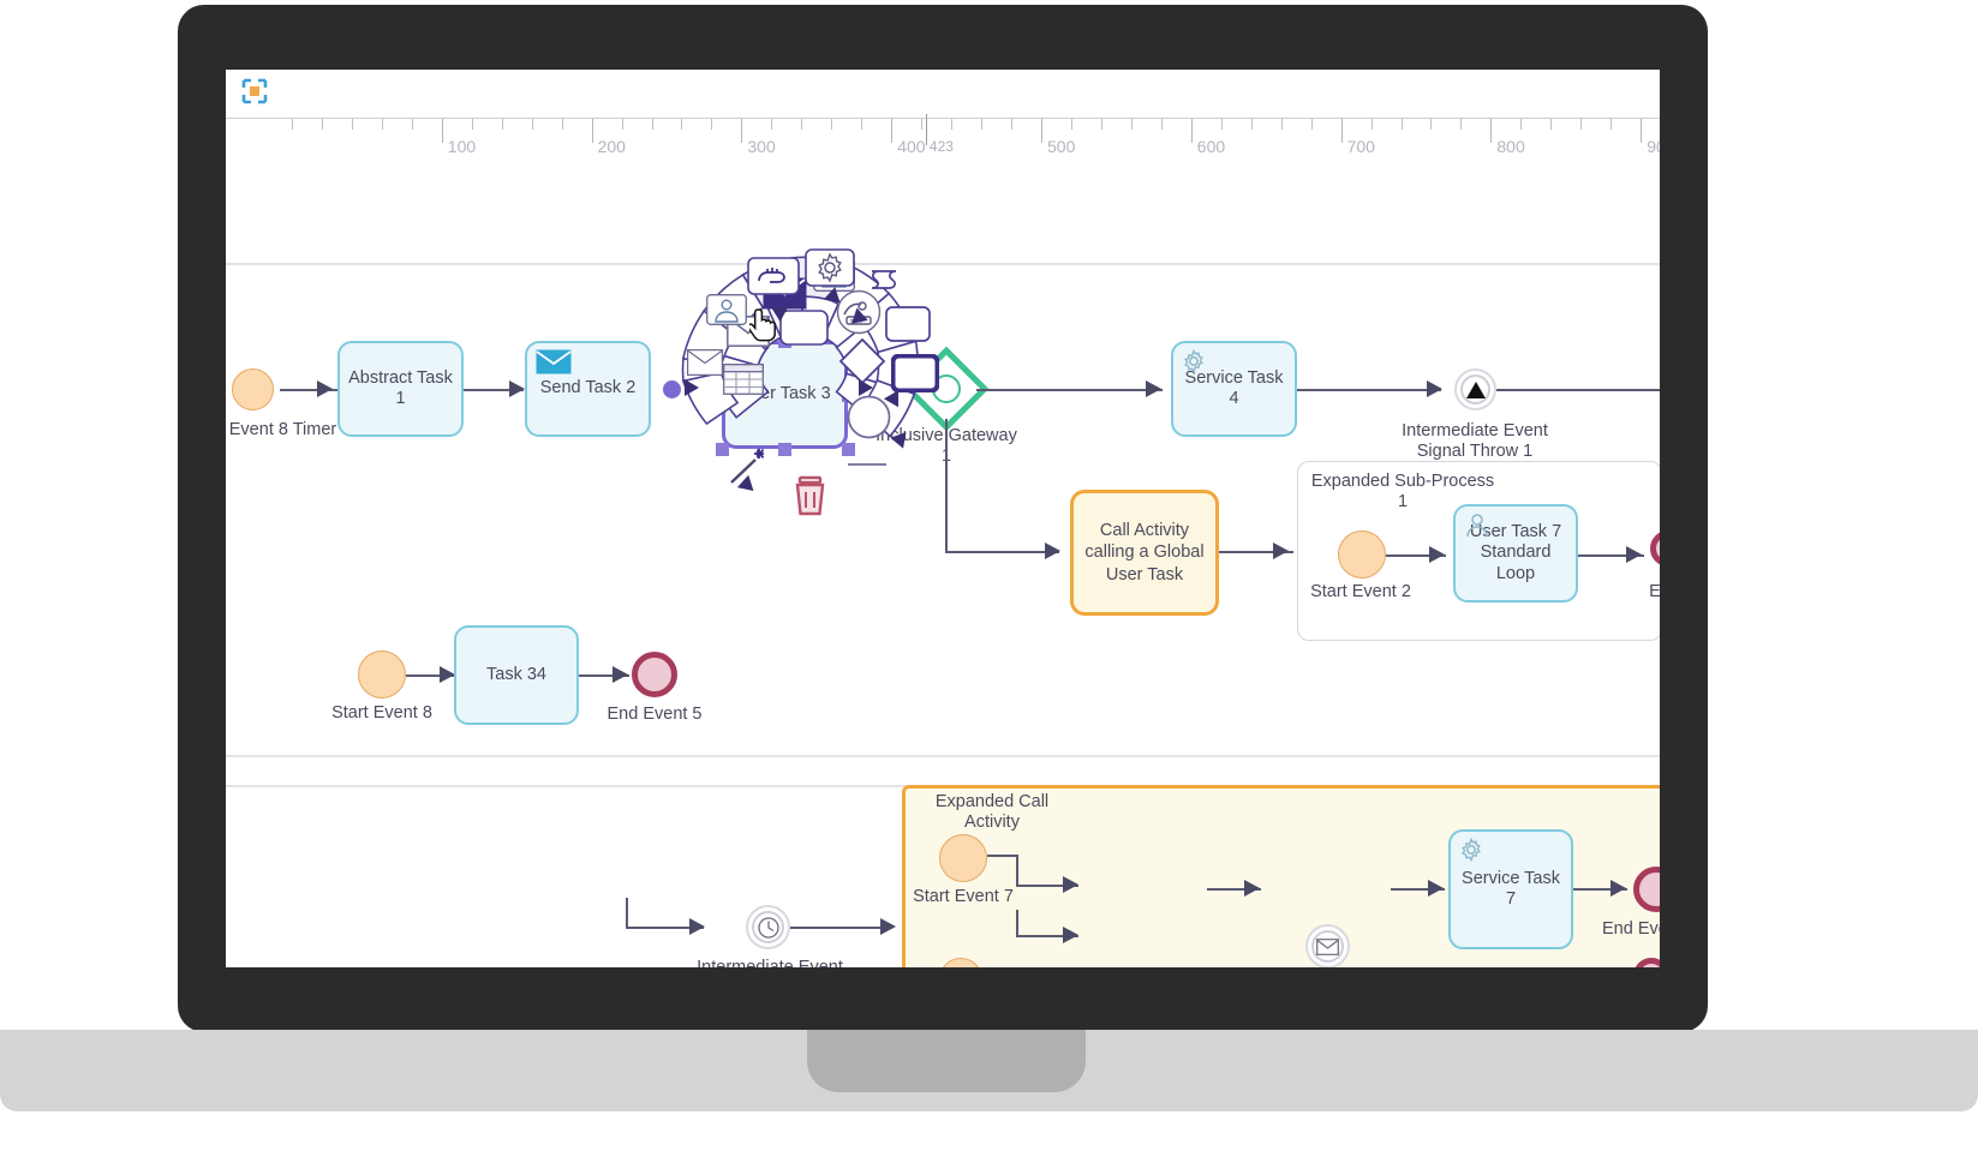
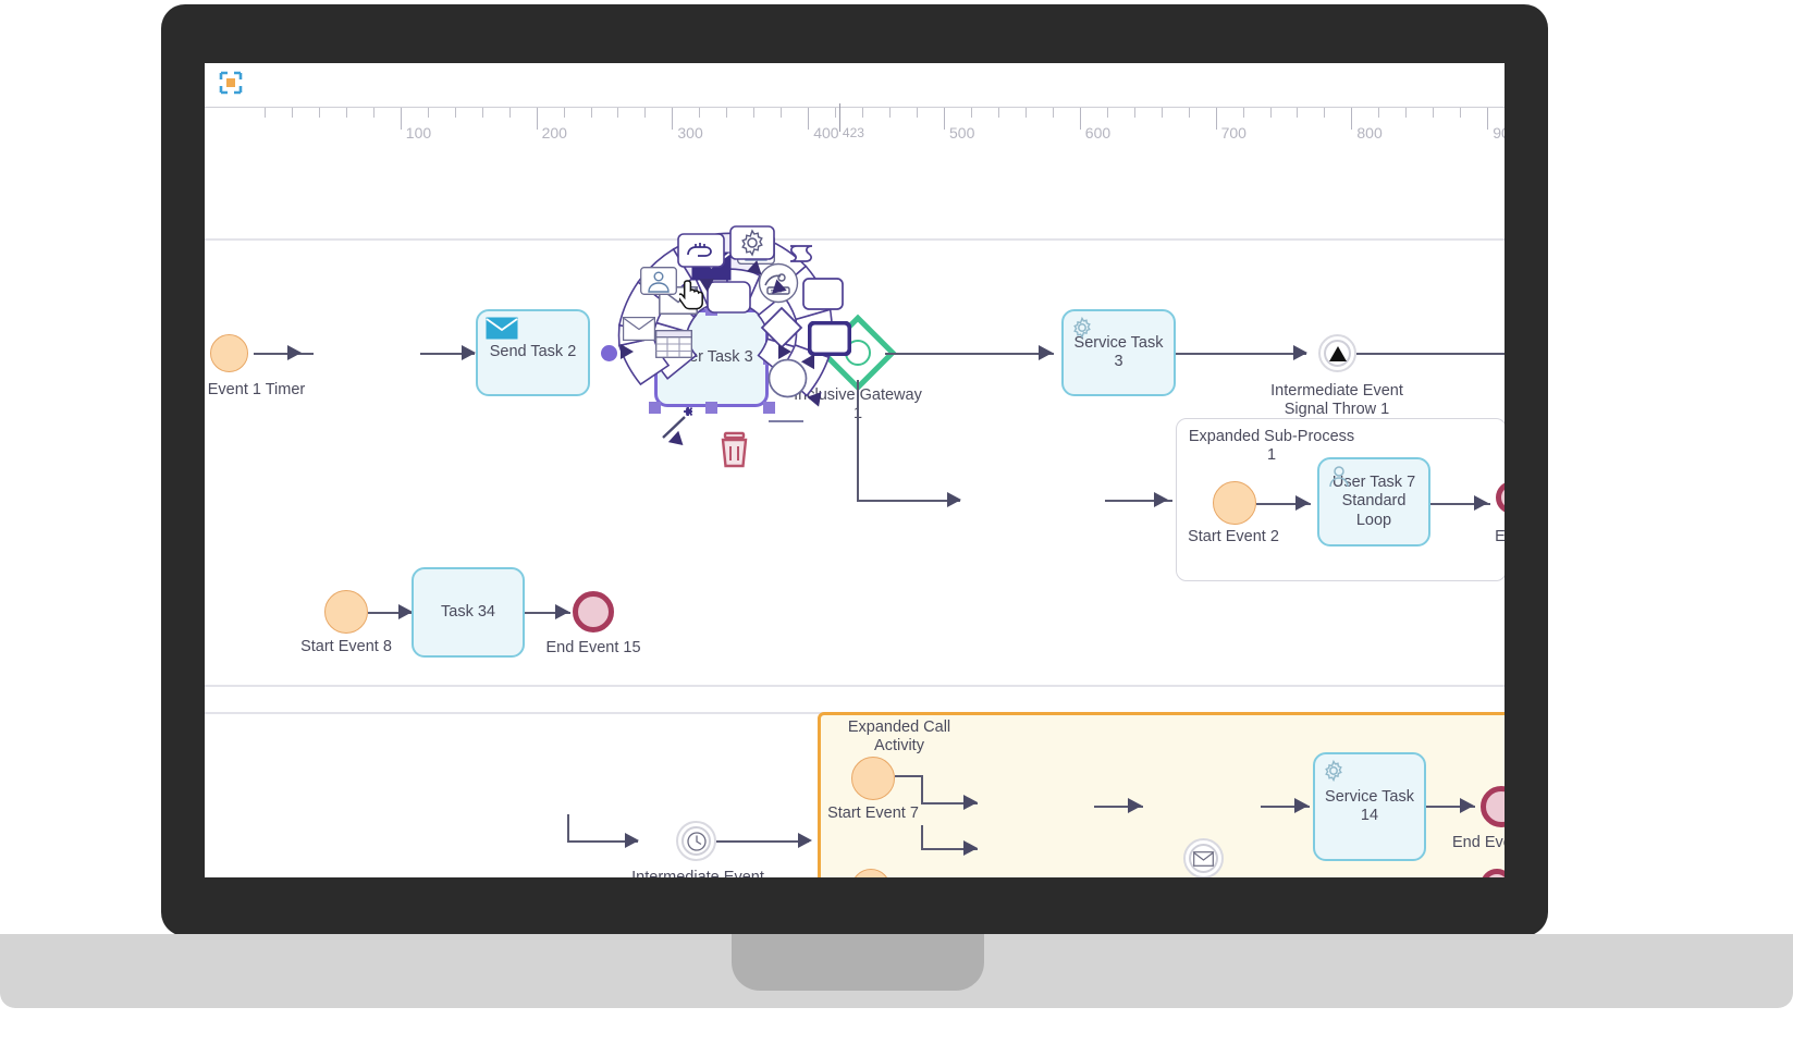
  100
  200
  300
  400
  500
  600
  700
  800
  423
- Event 8 Timer
+ Event 1 Timer
- Abstract Task 1
  Send Task 2
  nclusive Gateway
- Service Task 4
+ Service Task 3
  Intermediate Event
  Signal Throw 1
- Call Activity calling a Global User Task
  Expanded Sub-Process
  1
  Start Event 2
  User Task 7 Standard Loop
  Start Event 8
  Task 34
- End Event 5
+ End Event 15
  Expanded Call
  Activity
  Start Event 7
- Service Task 7
+ Service Task 14
  End Ev
